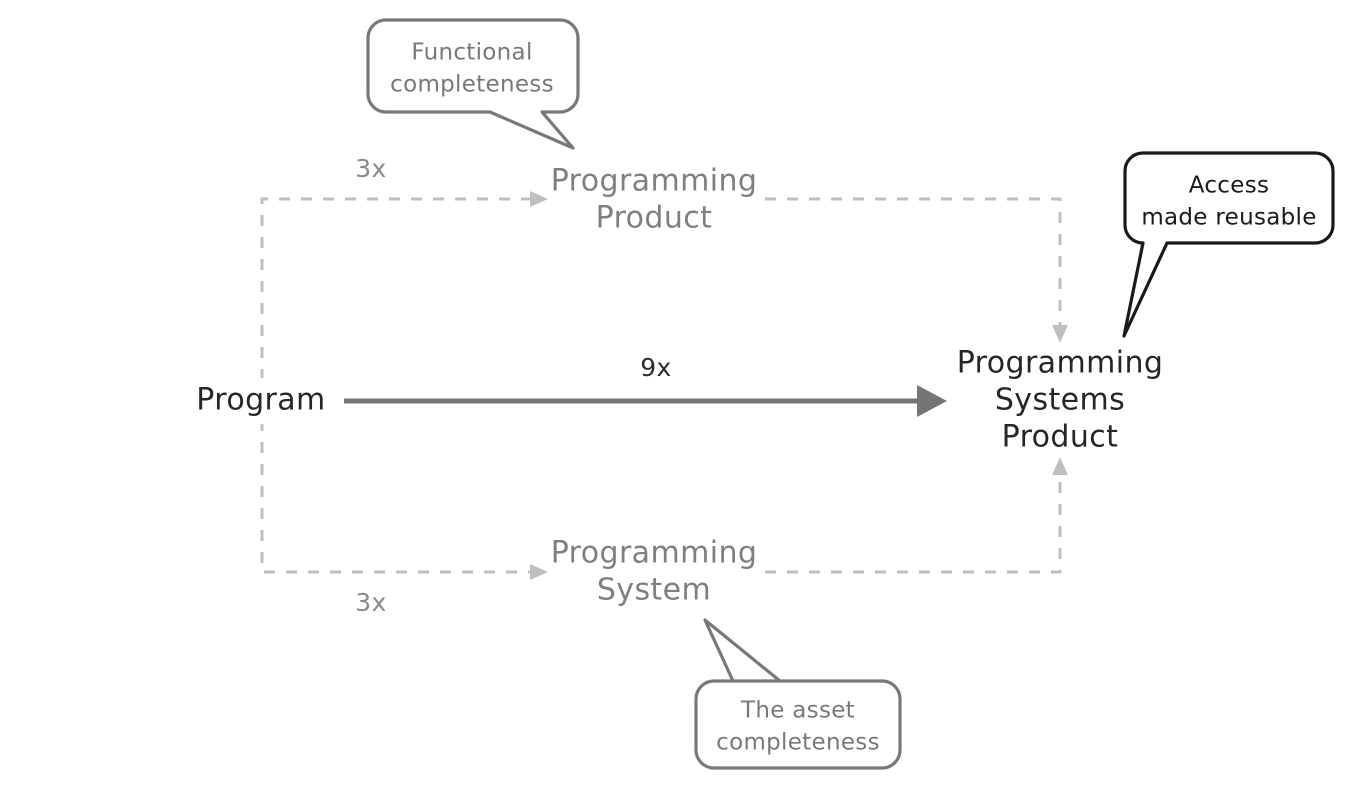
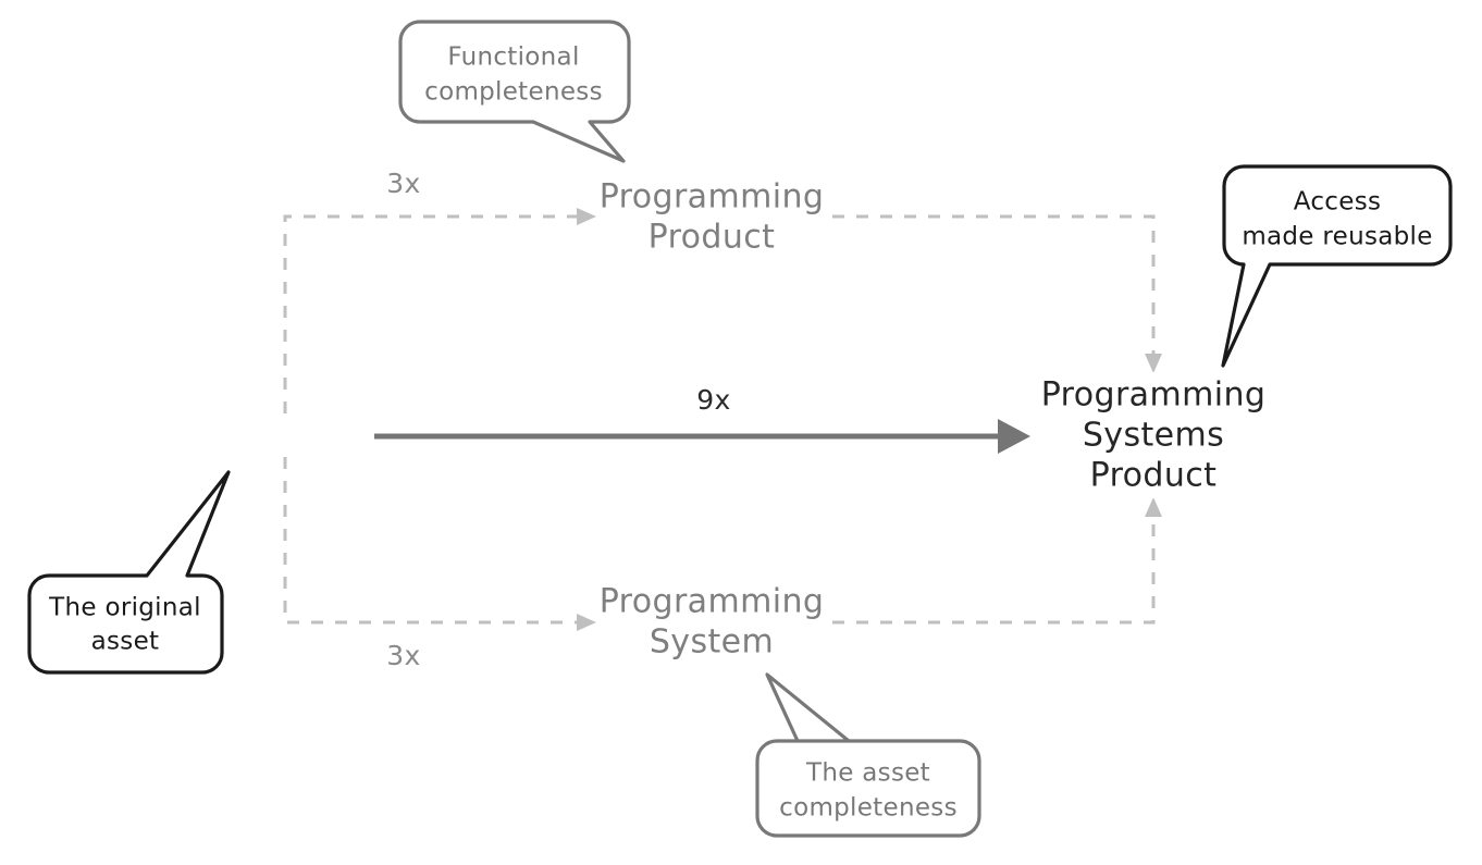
  3x
  9x
  3x
- Program
  Programming
  Product
  Programming
  System
  Programming
  Systems
  Product
  Functional
  completeness
  Access
  made reusable
+ The original
+ asset
  The asset
  completeness
